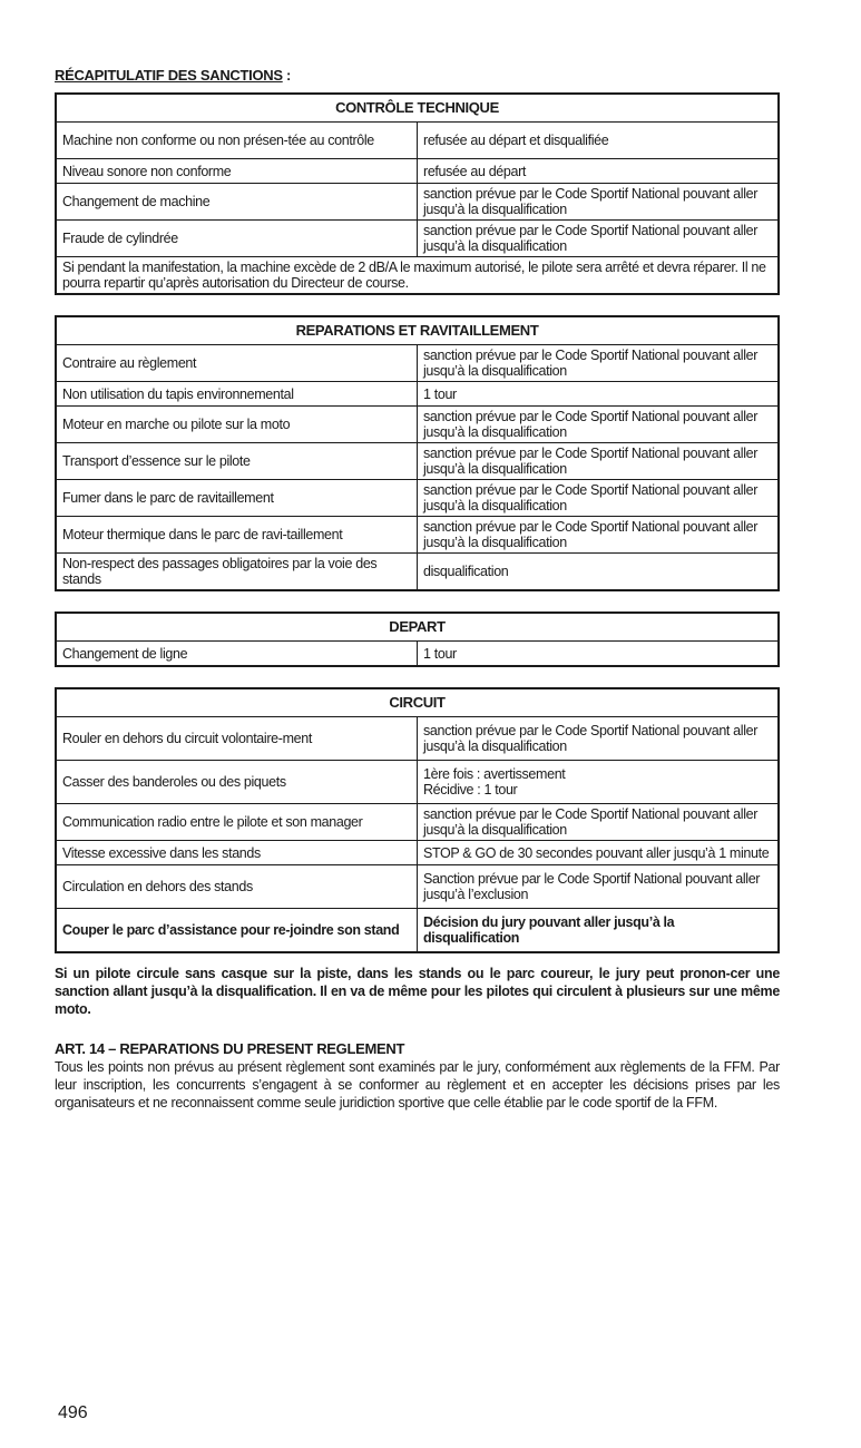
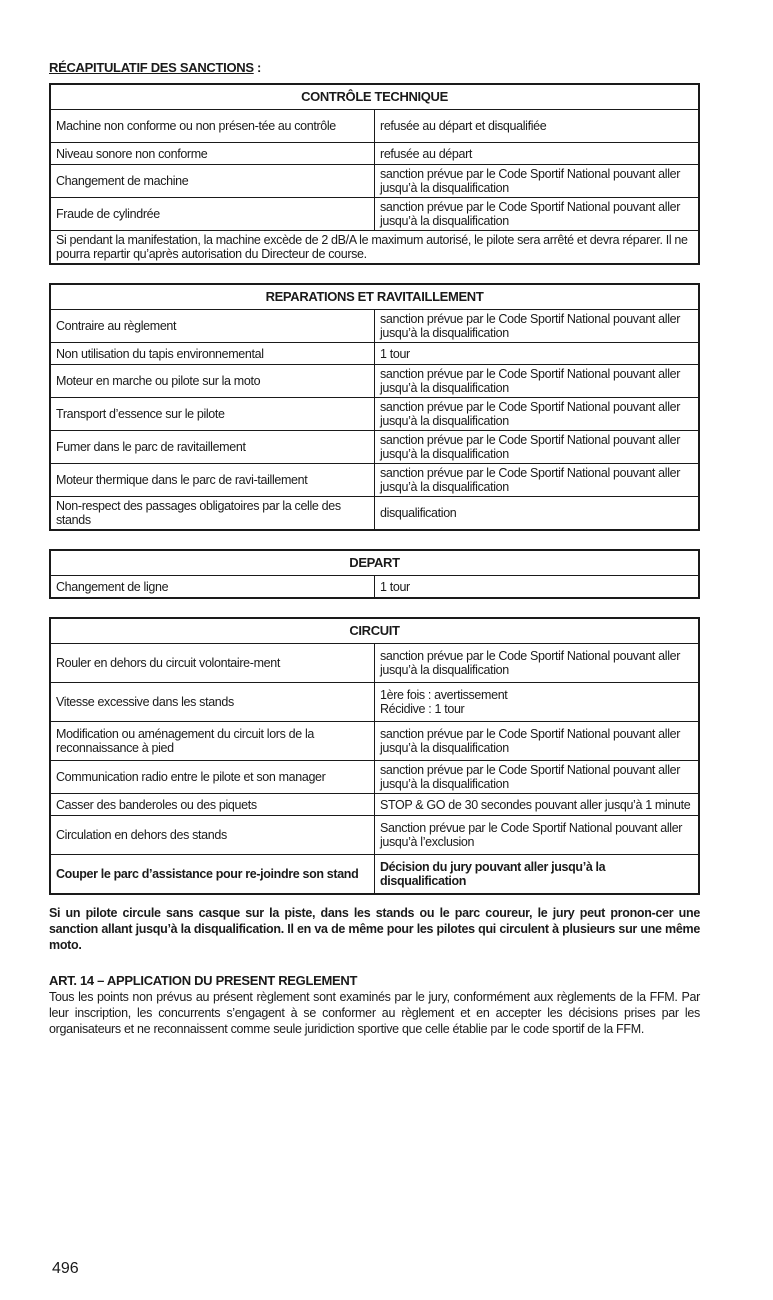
  RÉCAPITULATIF DES SANCTIONS :
  CONTRÔLE TECHNIQUE
  Machine non conforme ou non présen-tée au contrôle	refusée au départ et disqualifiée
  Niveau sonore non conforme	refusée au départ
  Changement de machine	sanction prévue par le Code Sportif National pouvant aller jusqu’à la disqualification
  Fraude de cylindrée	sanction prévue par le Code Sportif National pouvant aller jusqu’à la disqualification
  Si pendant la manifestation, la machine excède de 2 dB/A le maximum autorisé, le pilote sera arrêté et devra réparer. Il ne pourra repartir qu’après autorisation du Directeur de course.
  REPARATIONS ET RAVITAILLEMENT
  Contraire au règlement	sanction prévue par le Code Sportif National pouvant aller jusqu’à la disqualification
  Non utilisation du tapis environnemental	1 tour
  Moteur en marche ou pilote sur la moto	sanction prévue par le Code Sportif National pouvant aller jusqu’à la disqualification
  Transport d’essence sur le pilote	sanction prévue par le Code Sportif National pouvant aller jusqu’à la disqualification
  Fumer dans le parc de ravitaillement	sanction prévue par le Code Sportif National pouvant aller jusqu’à la disqualification
  Moteur thermique dans le parc de ravi-taillement	sanction prévue par le Code Sportif National pouvant aller jusqu’à la disqualification
- Non-respect des passages obligatoires par la voie des stands	disqualification
+ Non-respect des passages obligatoires par la celle des stands	disqualification
  DEPART
  Changement de ligne	1 tour
  CIRCUIT
  Rouler en dehors du circuit volontaire-ment	sanction prévue par le Code Sportif National pouvant aller jusqu’à la disqualification
- Casser des banderoles ou des piquets	1ère fois : avertissement Récidive : 1 tour
+ Vitesse excessive dans les stands	1ère fois : avertissement Récidive : 1 tour
+ Modification ou aménagement du circuit lors de la reconnaissance à pied	sanction prévue par le Code Sportif National pouvant aller jusqu’à la disqualification
  Communication radio entre le pilote et son manager	sanction prévue par le Code Sportif National pouvant aller jusqu’à la disqualification
- Vitesse excessive dans les stands	STOP & GO de 30 secondes pouvant aller jusqu’à 1 minute
+ Casser des banderoles ou des piquets	STOP & GO de 30 secondes pouvant aller jusqu’à 1 minute
  Circulation en dehors des stands	Sanction prévue par le Code Sportif National pouvant aller jusqu’à l’exclusion
  Couper le parc d’assistance pour re-joindre son stand	Décision du jury pouvant aller jusqu’à la disqualification
  Si un pilote circule sans casque sur la piste, dans les stands ou le parc coureur, le jury peut pronon-cer une sanction allant jusqu’à la disqualification. Il en va de même pour les pilotes qui circulent à plusieurs sur une même moto.
- ART. 14 – REPARATIONS DU PRESENT REGLEMENT
+ ART. 14 – APPLICATION DU PRESENT REGLEMENT
  Tous les points non prévus au présent règlement sont examinés par le jury, conformément aux règlements de la FFM. Par leur inscription, les concurrents s’engagent à se conformer au règlement et en accepter les décisions prises par les organisateurs et ne reconnaissent comme seule juridiction sportive que celle établie par le code sportif de la FFM.
  496
